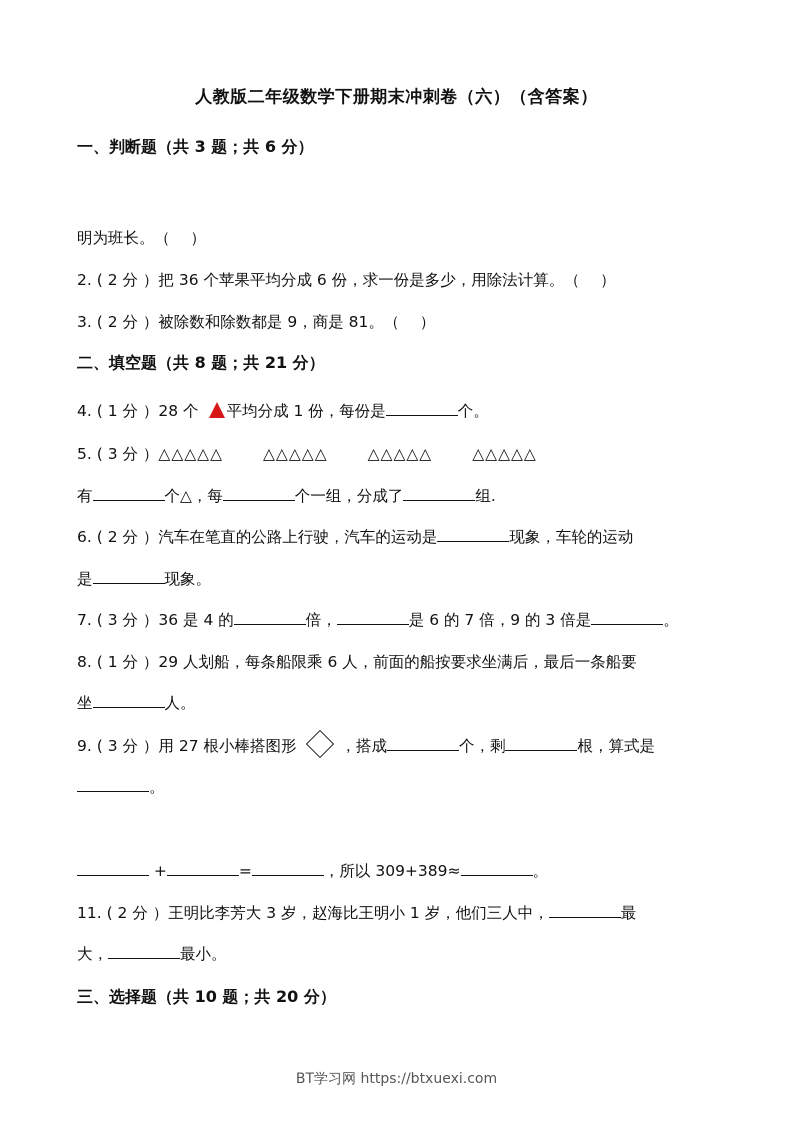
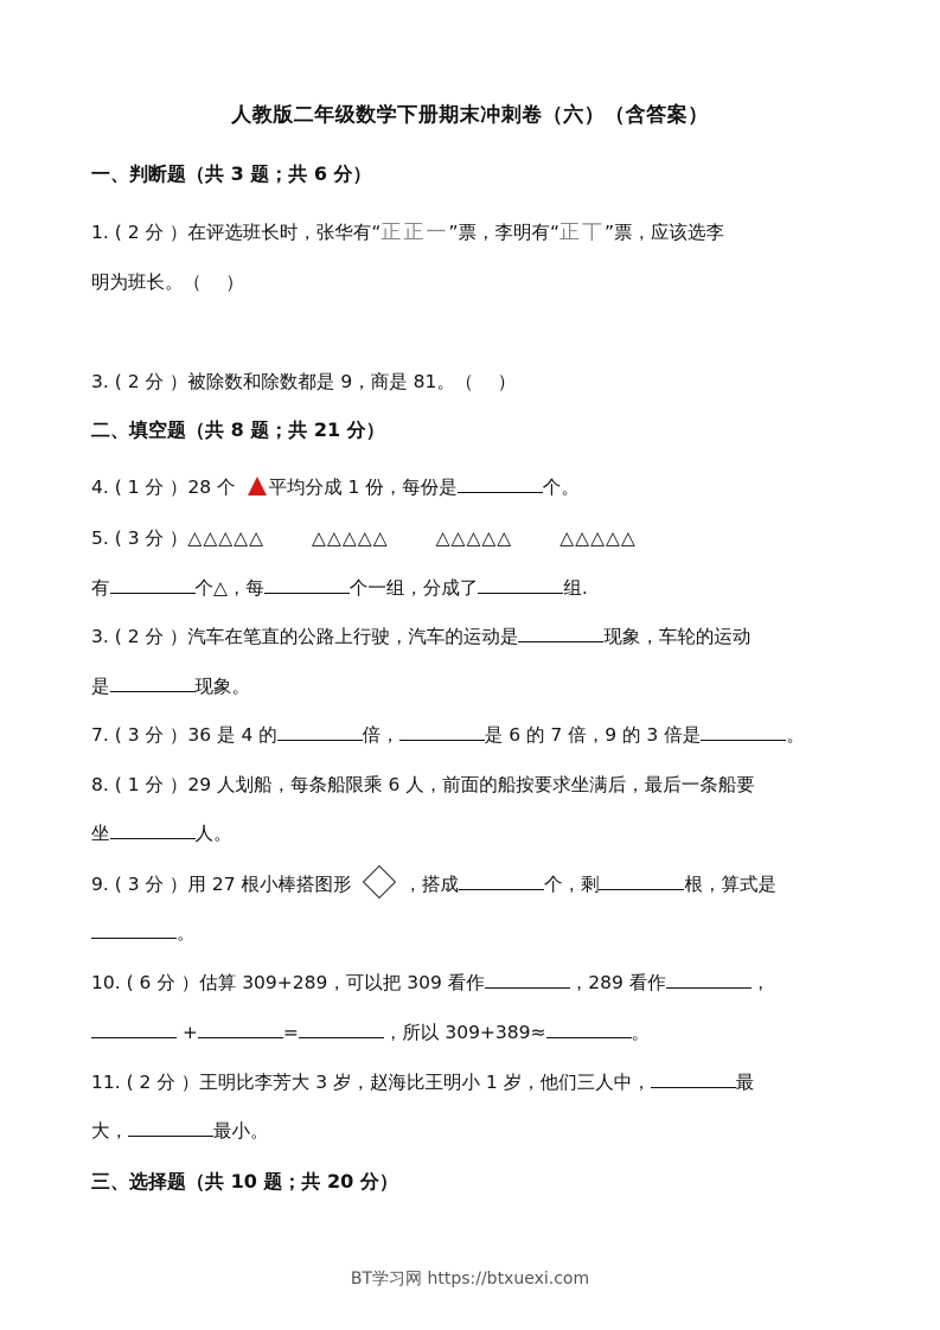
  人教版二年级数学下册期末冲刺卷（六）（含答案）
  一、判断题（共 3 题；共 6 分）
+ 1. ( 2 分 ）在评选班长时，张华有“正正一”票，李明有“正丅”票，应该选李
  明为班长。（ ）
- 2. ( 2 分 ）把 36 个苹果平均分成 6 份，求一份是多少，用除法计算。（ ）
  3. ( 2 分 ）被除数和除数都是 9，商是 81。（ ）
  二、填空题（共 8 题；共 21 分）
  4. ( 1 分 ）28 个 平均分成 1 份，每份是 个。
  5. ( 3 分 ）△△△△△ △△△△△ △△△△△ △△△△△
  有 个△，每 个一组，分成了 组.
- 6. ( 2 分 ）汽车在笔直的公路上行驶，汽车的运动是 现象，车轮的运动
+ 3. ( 2 分 ）汽车在笔直的公路上行驶，汽车的运动是 现象，车轮的运动
  是 现象。
  7. ( 3 分 ）36 是 4 的 倍， 是 6 的 7 倍，9 的 3 倍是 。
  8. ( 1 分 ）29 人划船，每条船限乘 6 人，前面的船按要求坐满后，最后一条船要
  坐 人。
  9. ( 3 分 ）用 27 根小棒搭图形 ，搭成 个，剩 根，算式是
  。
+ 10. ( 6 分 ）估算 309+289，可以把 309 看作 ，289 看作 ，
  + = ，所以 309+389≈ 。
  11. ( 2 分 ）王明比李芳大 3 岁，赵海比王明小 1 岁，他们三人中， 最
  大， 最小。
  三、选择题（共 10 题；共 20 分）
  BT学习网 https://btxuexi.com
